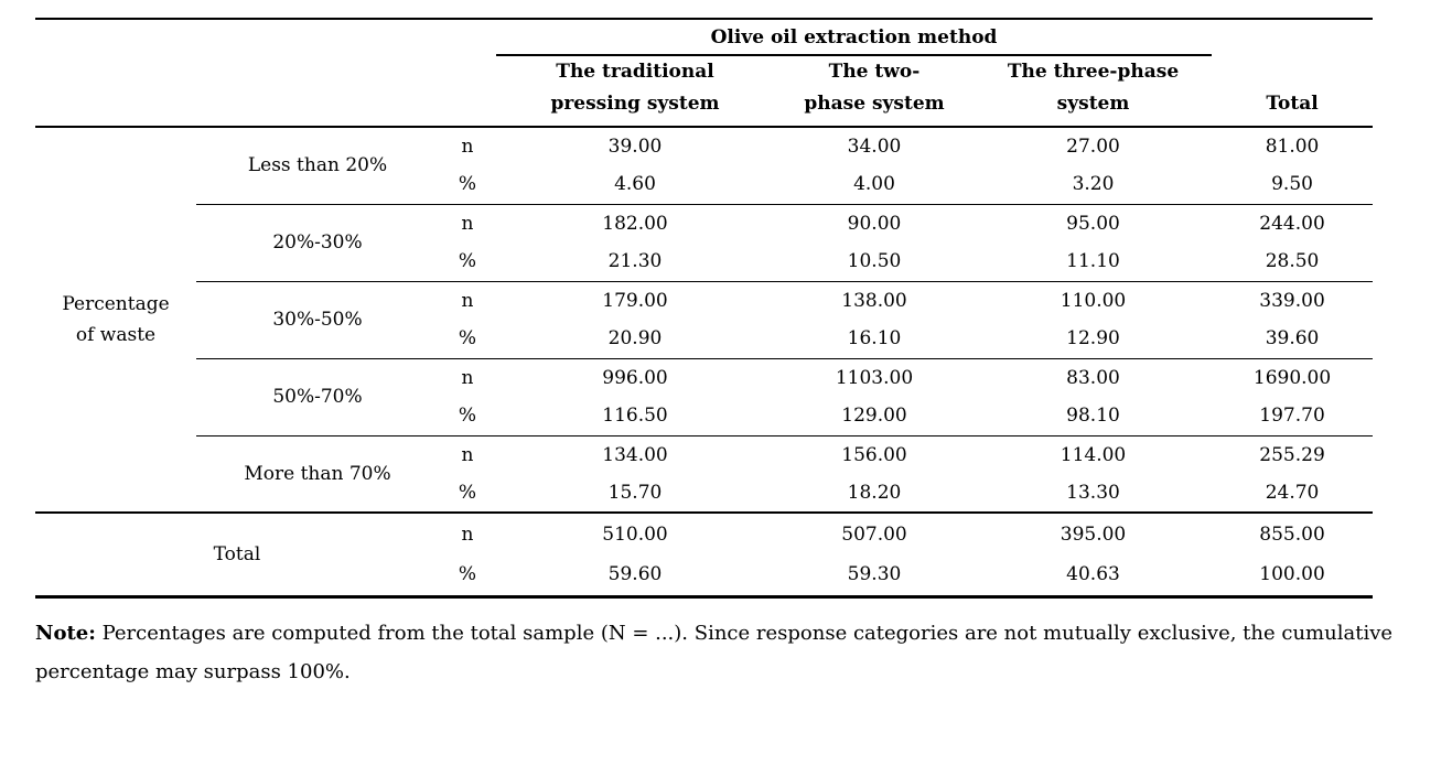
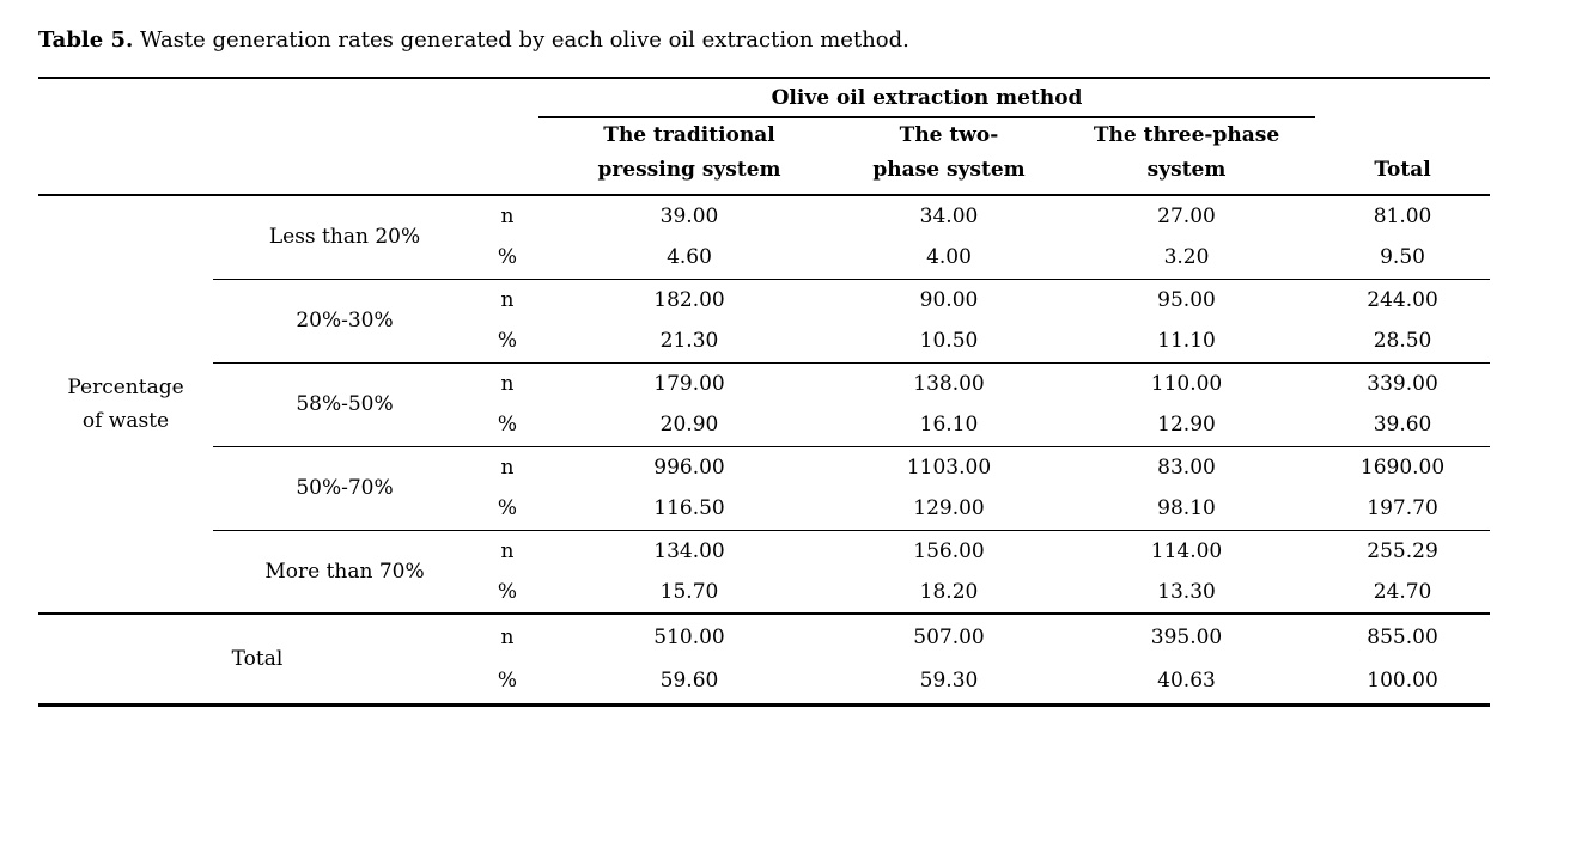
+ Table 5. Waste generation rates generated by each olive oil extraction method.
  	Olive oil extraction method
  	The traditional pressing system	The two- phase system	The three-phase system	Total
  Percentage of waste	Less than 20%	n	39.00	34.00	27.00	81.00
  %	4.60	4.00	3.20	9.50
  20%-30%	n	182.00	90.00	95.00	244.00
  %	21.30	10.50	11.10	28.50
- 30%-50%	n	179.00	138.00	110.00	339.00
+ 58%-50%	n	179.00	138.00	110.00	339.00
  %	20.90	16.10	12.90	39.60
  50%-70%	n	996.00	1103.00	83.00	1690.00
  %	116.50	129.00	98.10	197.70
  More than 70%	n	134.00	156.00	114.00	255.29
  %	15.70	18.20	13.30	24.70
  Total	n	510.00	507.00	395.00	855.00
  %	59.60	59.30	40.63	100.00
- Note: Percentages are computed from the total sample (N = ...). Since response categories are not mutually exclusive, the cumulative percentage may surpass 100%.
